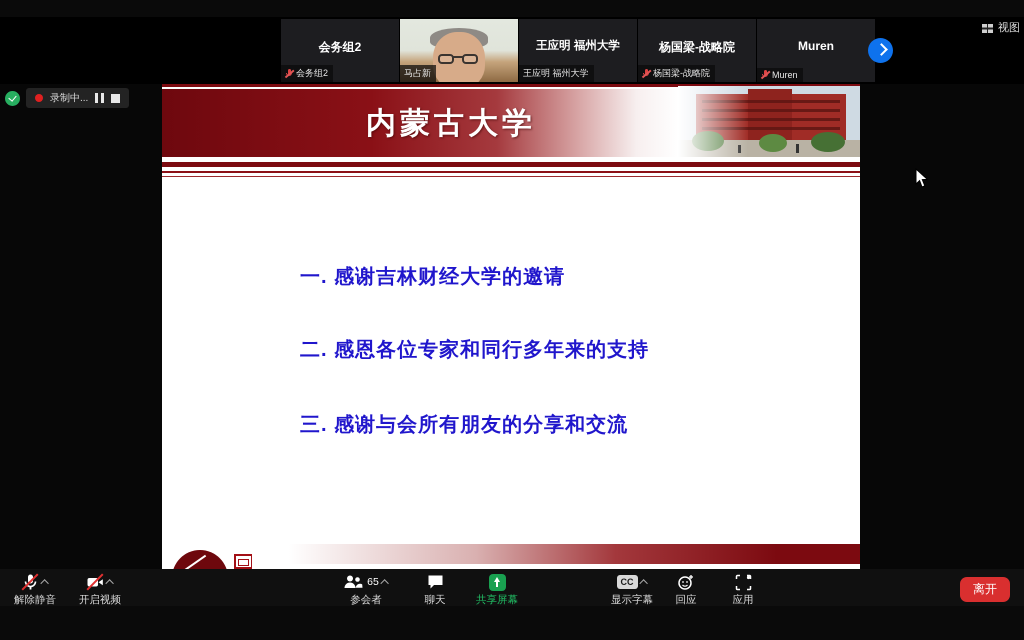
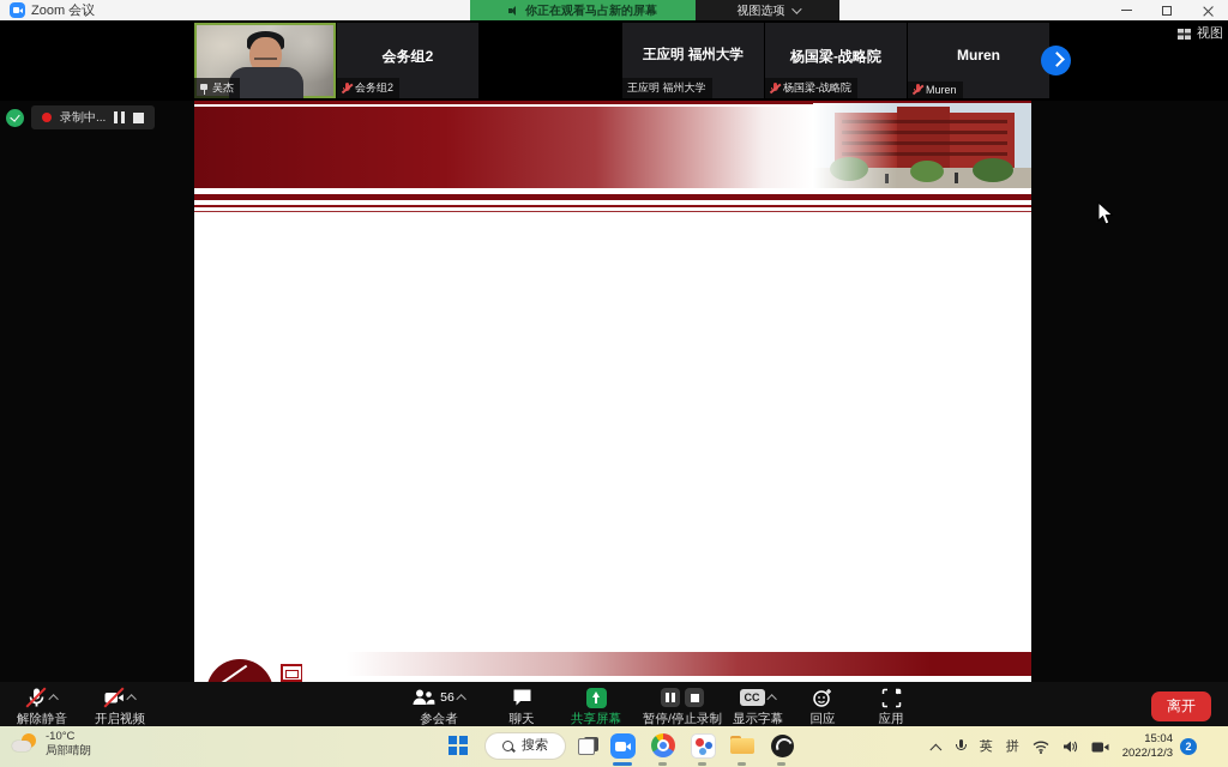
+ Zoom 会议
+ 你正在观看马占新的屏幕
+ 视图选项
+ 吴杰
  会务组2
  会务组2
- 马占新
  王应明 福州大学
  王应明 福州大学
  杨国梁-战略院
  杨国梁-战略院
  Muren
  Muren
  视图
- 内蒙古大学
- 一. 感谢吉林财经大学的邀请
- 二. 感恩各位专家和同行多年来的支持
- 三. 感谢与会所有朋友的分享和交流
  录制中...
  解除静音
  开启视频
- 65
+ 56
  参会者
  聊天
  共享屏幕
+ 暂停/停止录制
  CC
  显示字幕
  回应
  应用
  离开
+ -10°C
+ 局部晴朗
+ 搜索
+ 英
+ 拼
+ 15:04
+ 2022/12/3
+ 2
